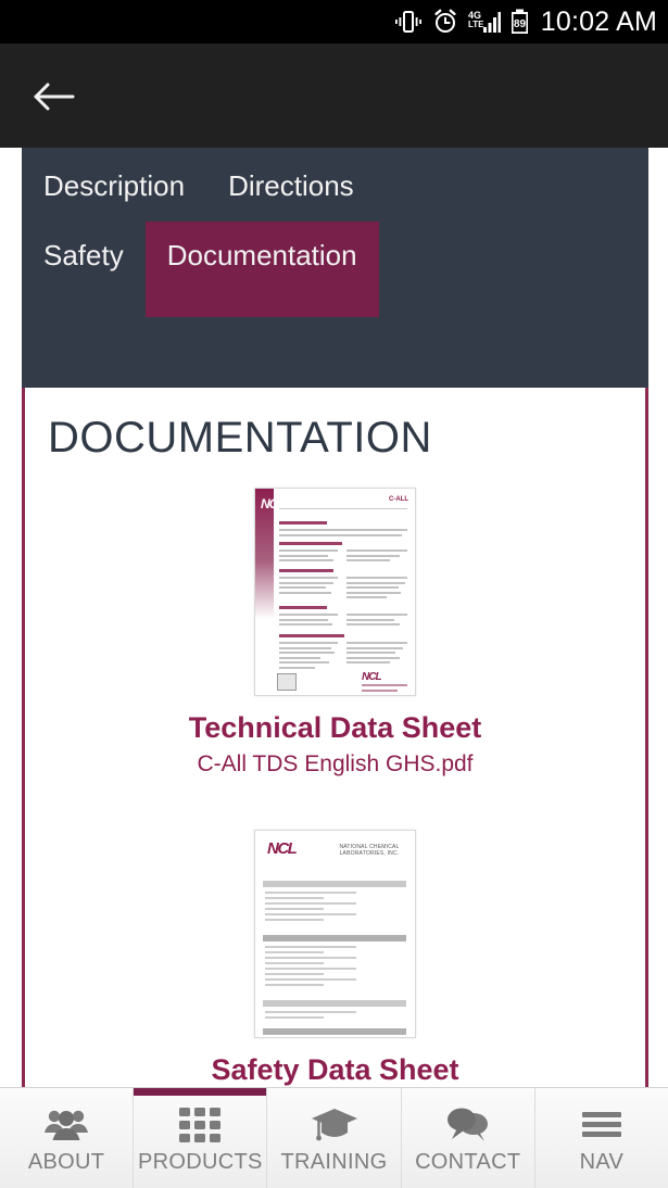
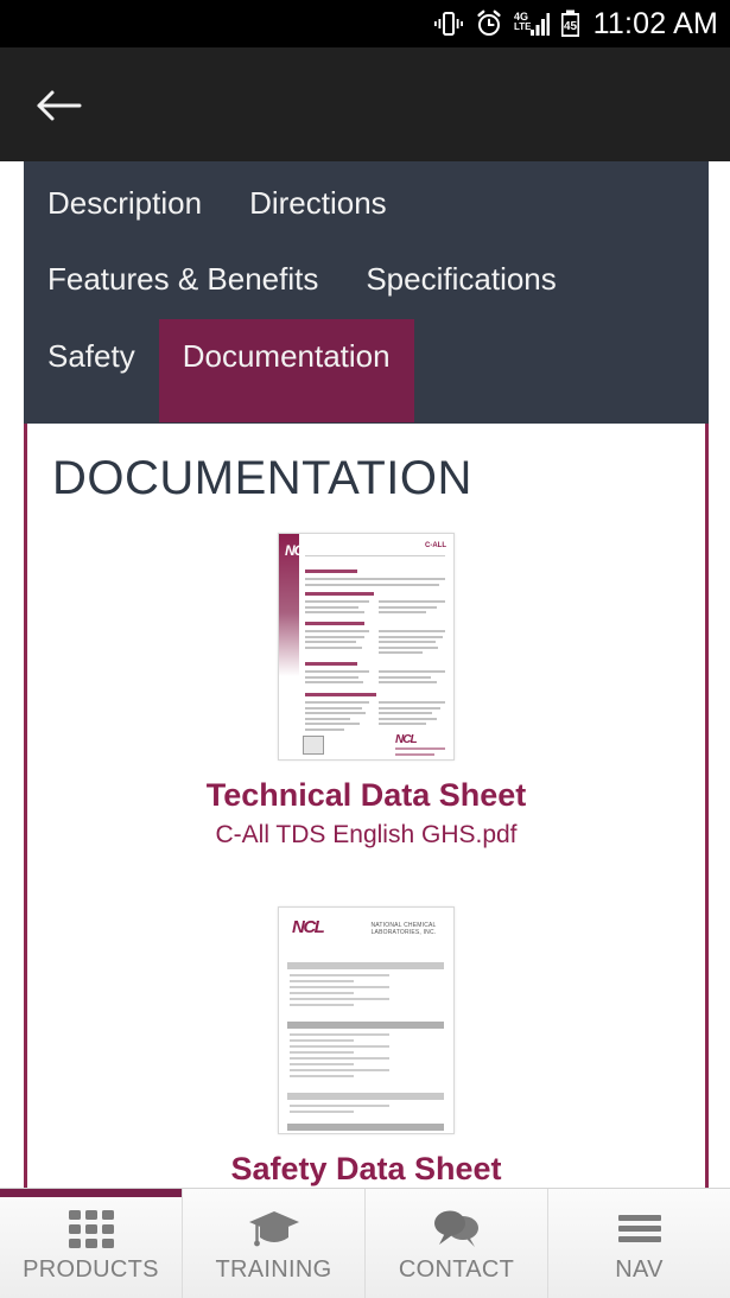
  4G
  LTE
- 89
+ 45
- 10:02 AM
+ 11:02 AM
  Description
  Directions
+ Features & Benefits
+ Specifications
  Safety
  Documentation
  DOCUMENTATION
  NCL
  NCL
  Technical Data Sheet
  C-All TDS English GHS.pdf
  NCL
  Safety Data Sheet
- ABOUT
  PRODUCTS
  TRAINING
  CONTACT
  NAV
